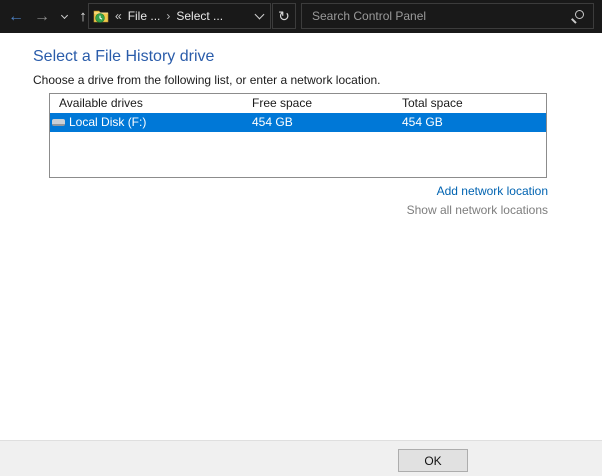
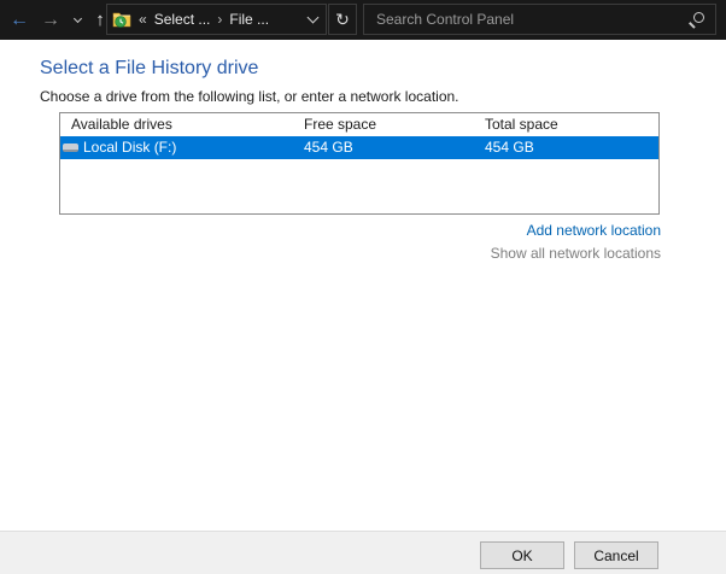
  ←
  →
  ↑
  «
- File ...
+ Select ...
  ›
- Select ...
+ File ...
  ↻
  Search Control Panel
  Select a File History drive
  Choose a drive from the following list, or enter a network location.
  Available drives
  Free space
  Total space
  Local Disk (F:)
  454 GB
  454 GB
  Add network location
  Show all network locations
  OK
+ Cancel
